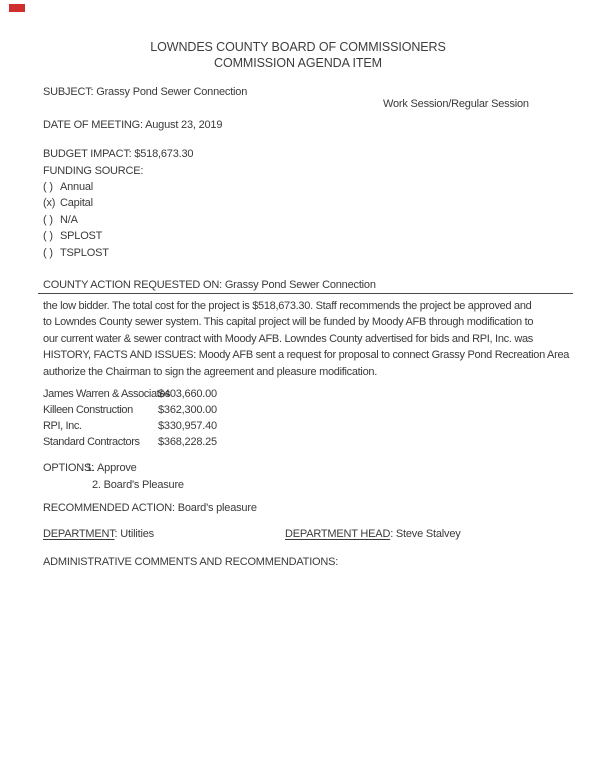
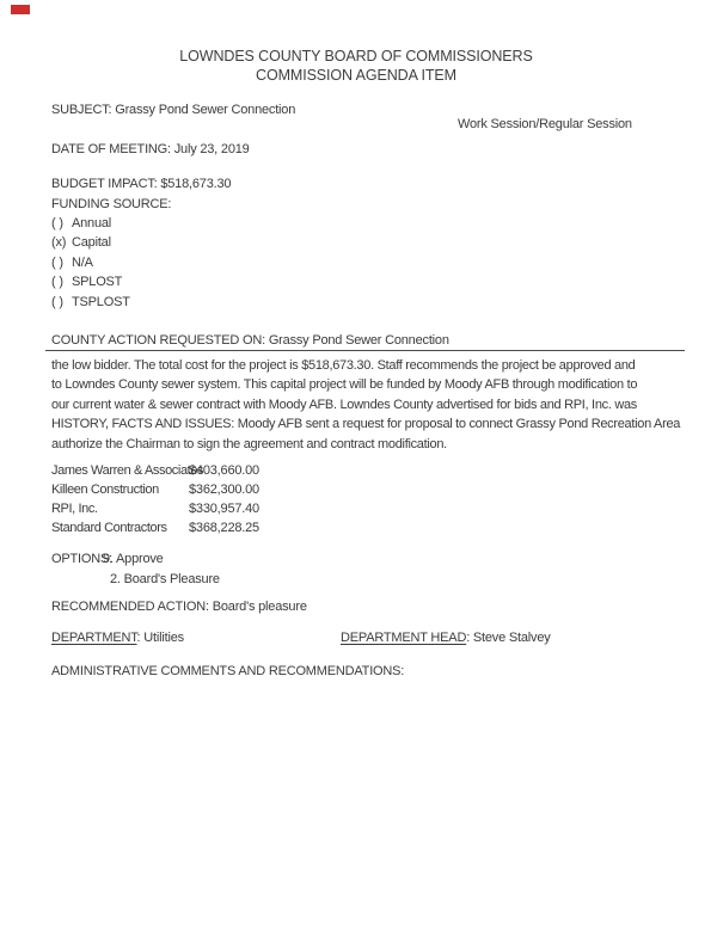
  LOWNDES COUNTY BOARD OF COMMISSIONERS
  COMMISSION AGENDA ITEM
  SUBJECT: Grassy Pond Sewer Connection
  Work Session/Regular Session
- DATE OF MEETING: August 23, 2019
+ DATE OF MEETING: July 23, 2019
  BUDGET IMPACT: $518,673.30
  FUNDING SOURCE:
  ( ) Annual
  (x) Capital
  ( ) N/A
  ( ) SPLOST
  ( ) TSPLOST
  COUNTY ACTION REQUESTED ON: Grassy Pond Sewer Connection
  the low bidder. The total cost for the project is $518,673.30. Staff recommends the project be approved and
  to Lowndes County sewer system. This capital project will be funded by Moody AFB through modification to
  our current water & sewer contract with Moody AFB. Lowndes County advertised for bids and RPI, Inc. was
  HISTORY, FACTS AND ISSUES: Moody AFB sent a request for proposal to connect Grassy Pond Recreation Area
- authorize the Chairman to sign the agreement and pleasure modification.
+ authorize the Chairman to sign the agreement and contract modification.
  James Warren & Associa$403,660.00
  Killeen Construction $362,300.00
  RPI, Inc. $330,957.40
  Standard Contractors $368,228.25
- OPTION 1. Approve
+ OPTION 9. Approve
  2. Board's Pleasure
  RECOMMENDED ACTION: Board's pleasure
  DEPARTMENT: Utilities
  DEPARTMENT HEAD: Steve Stalvey
  ADMINISTRATIVE COMMENTS AND RECOMMENDATIONS:
